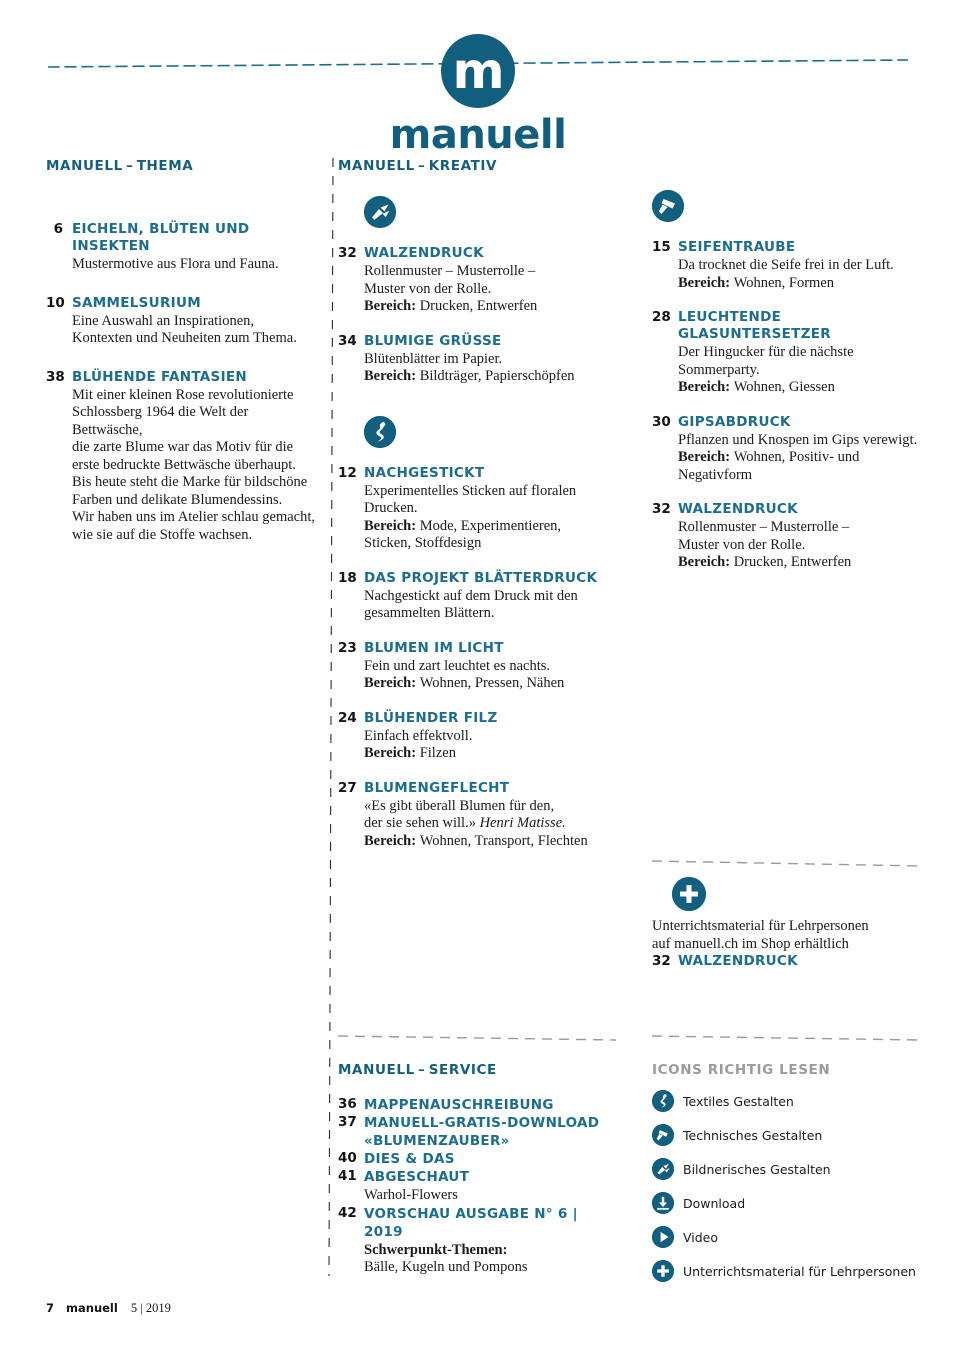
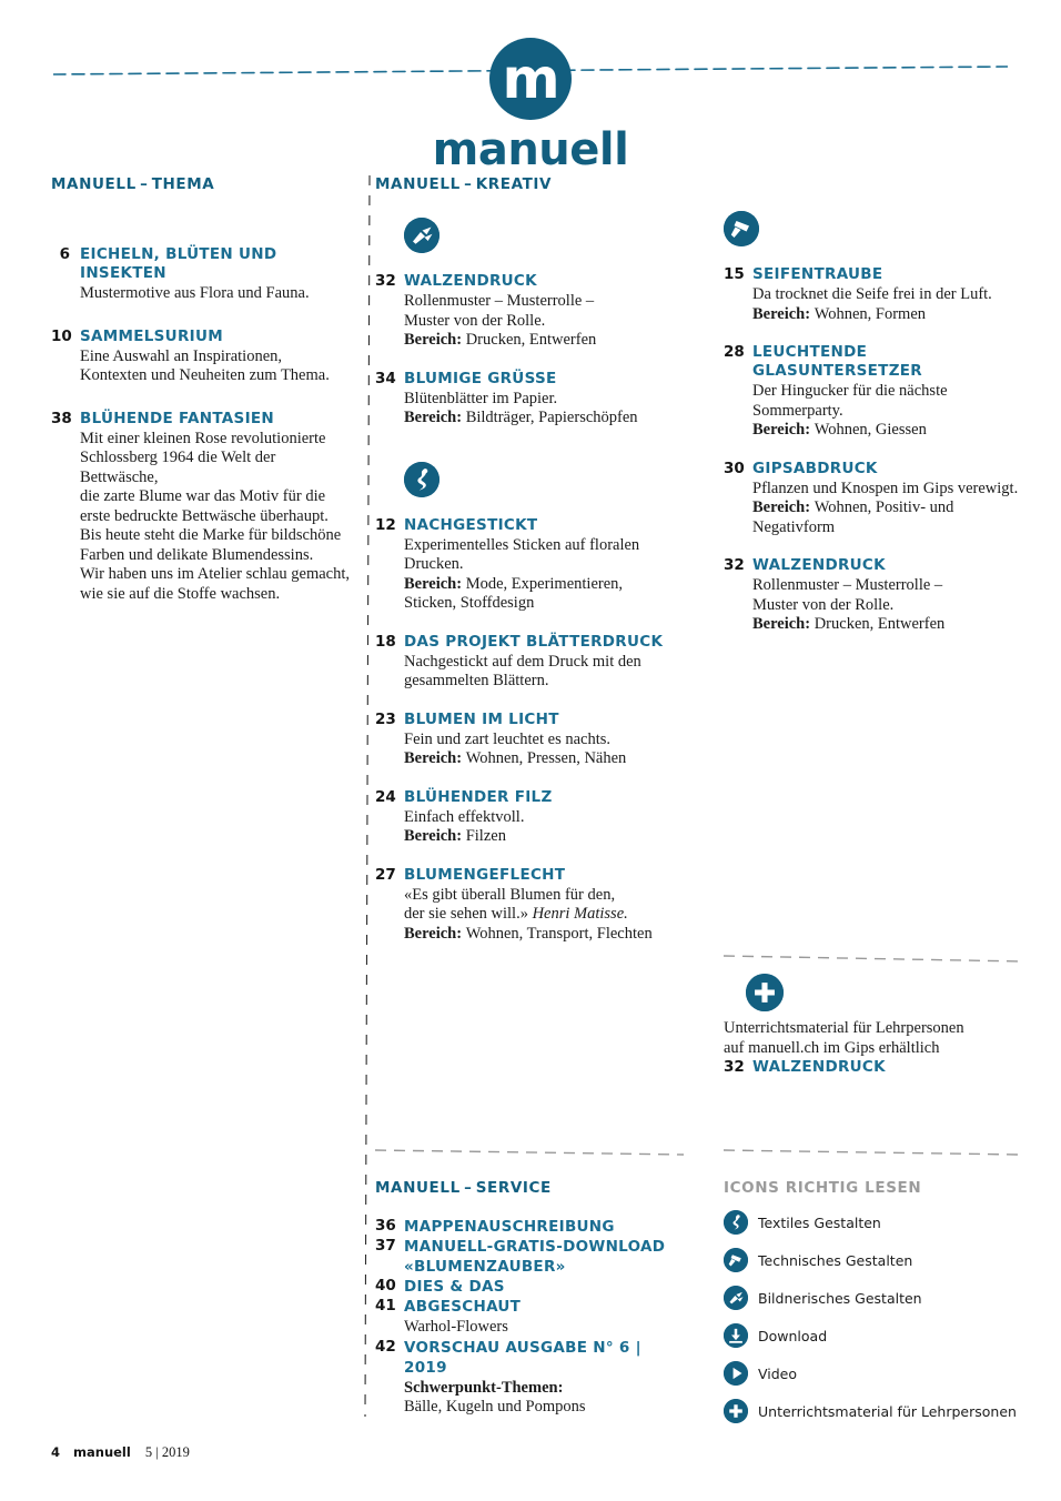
  m
  manuell
  MANUELL – THEMA
  6
  EICHELN, BLÜTEN UND INSEKTEN
  Mustermotive aus Flora und Fauna.
  10
  SAMMELSURIUM
  Eine Auswahl an Inspirationen,
  Kontexten und Neuheiten zum Thema.
  38
  BLÜHENDE FANTASIEN
  Mit einer kleinen Rose revolutionierte
  Schlossberg 1964 die Welt der Bettwäsche,
  die zarte Blume war das Motiv für die
  erste bedruckte Bettwäsche überhaupt.
  Bis heute steht die Marke für bildschöne
  Farben und delikate Blumendessins.
  Wir haben uns im Atelier schlau gemacht,
  wie sie auf die Stoffe wachsen.
  MANUELL – KREATIV
  32
  WALZENDRUCK
  Rollenmuster – Musterrolle –
  Muster von der Rolle.
  Bereich: Drucken, Entwerfen
  34
  BLUMIGE GRÜSSE
  Blütenblätter im Papier.
  Bereich: Bildträger, Papierschöpfen
  12
  NACHGESTICKT
  Experimentelles Sticken auf floralen
  Drucken.
  Bereich: Mode, Experimentieren,
  Sticken, Stoffdesign
  18
  DAS PROJEKT BLÄTTERDRUCK
  Nachgestickt auf dem Druck mit den
  gesammelten Blättern.
  23
  BLUMEN IM LICHT
  Fein und zart leuchtet es nachts.
  Bereich: Wohnen, Pressen, Nähen
  24
  BLÜHENDER FILZ
  Einfach effektvoll.
  Bereich: Filzen
  27
  BLUMENGEFLECHT
  «Es gibt überall Blumen für den,
  der sie sehen will.» Henri Matisse.
  Bereich: Wohnen, Transport, Flechten
  MANUELL – SERVICE
  36
  MAPPENAUSCHREIBUNG
  37
  MANUELL-GRATIS-DOWNLOAD
  «BLUMENZAUBER»
  40
  DIES & DAS
  41
  ABGESCHAUT
  Warhol-Flowers
  42
  VORSCHAU AUSGABE N° 6 | 2019
  Schwerpunkt-Themen:
  Bälle, Kugeln und Pompons
  15
  SEIFENTRAUBE
  Da trocknet die Seife frei in der Luft.
  Bereich: Wohnen, Formen
  28
  LEUCHTENDE GLASUNTERSETZER
  Der Hingucker für die nächste
  Sommerparty.
  Bereich: Wohnen, Giessen
  30
  GIPSABDRUCK
  Pflanzen und Knospen im Gips verewigt.
  Bereich: Wohnen, Positiv- und
  Negativform
  32
  WALZENDRUCK
  Rollenmuster – Musterrolle –
  Muster von der Rolle.
  Bereich: Drucken, Entwerfen
  Unterrichtsmaterial für Lehrpersonen
- auf manuell.ch im Shop erhältlich
+ auf manuell.ch im Gips erhältlich
  32
  WALZENDRUCK
  ICONS RICHTIG LESEN
  Textiles Gestalten
  Technisches Gestalten
  Bildnerisches Gestalten
  Download
  Video
  Unterrichtsmaterial für Lehrpersonen
- 7
+ 4
  manuell
  5 | 2019
